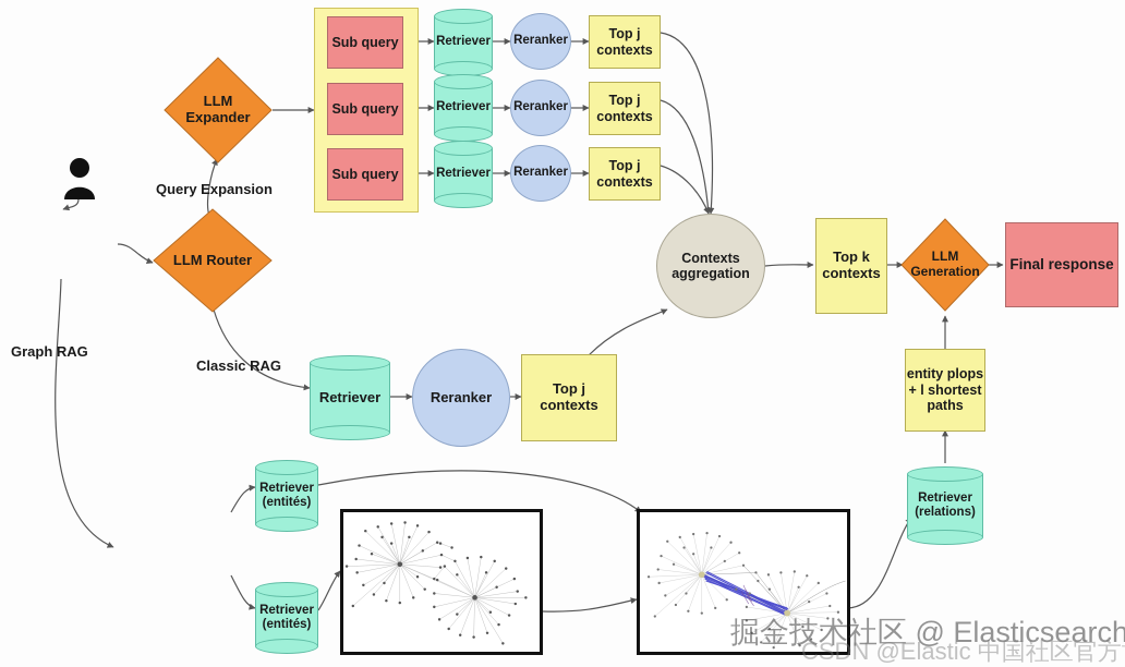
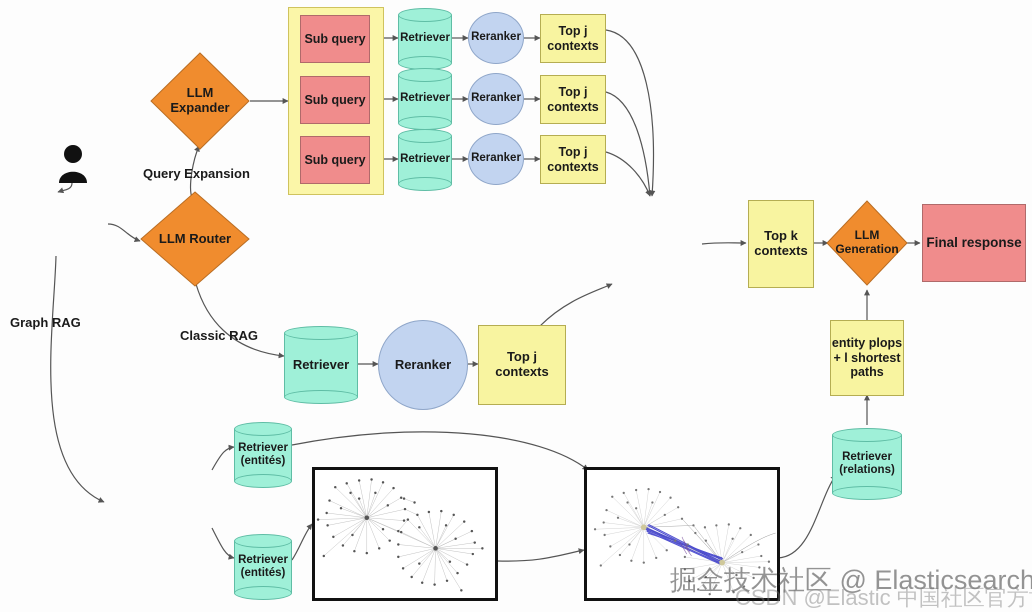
  LLM
  Expander
  LLM Router
  Query Expansion
  Classic RAG
  Graph RAG
  Sub query
  Sub query
  Sub query
  Retriever
  Retriever
  Retriever
  Reranker
  Reranker
  Reranker
  Top j
  contexts
  Top j
  contexts
  Top j
  contexts
  Retriever
  Reranker
  Top j contexts
- Contexts
- aggregation
  Top k
  contexts
  LLM
  Generation
  Final response
  entity plops
  + l shortest
  paths
  Retriever
  (entités)
  Retriever
  (entités)
  Retriever
  (relations)
  掘金技术社区 @ Elasticsearch
  CSDN @Elastic 中国社区官方
